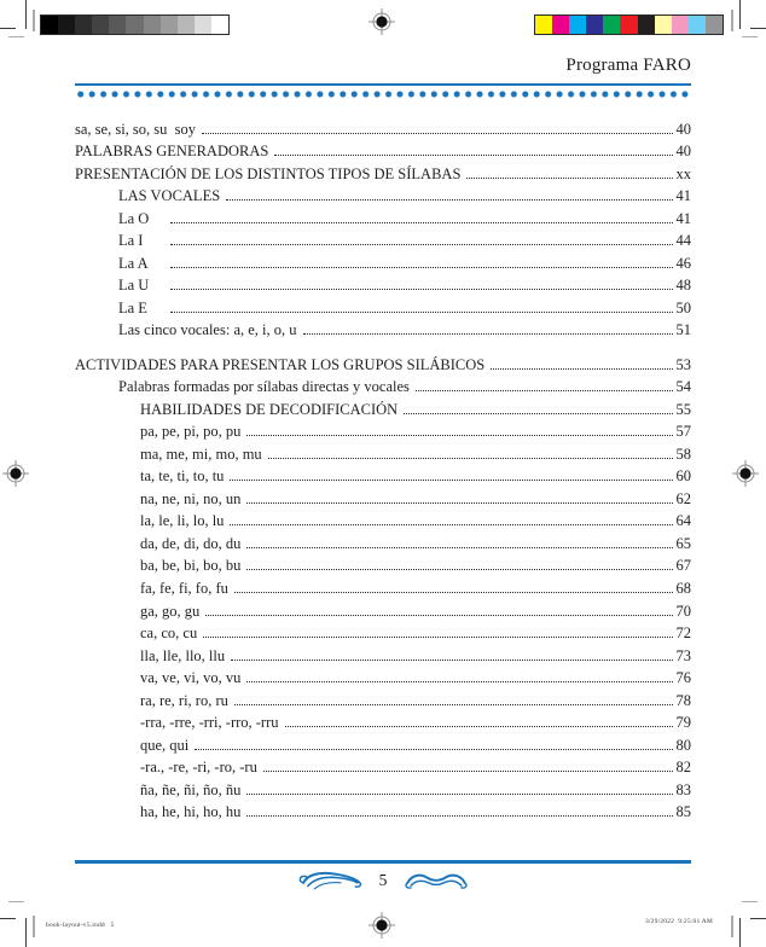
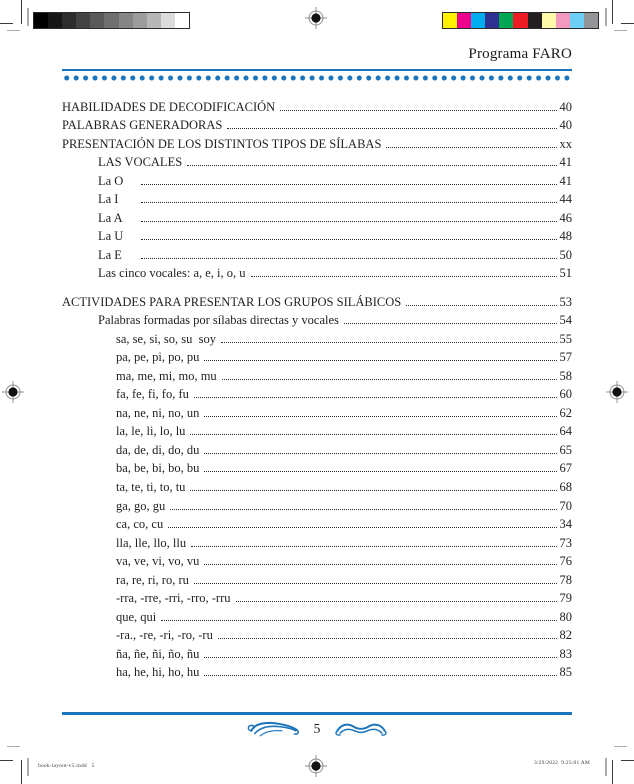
  Programa FARO
- sa, se, si, so, su soy
+ HABILIDADES DE DECODIFICACIÓN
  40
  PALABRAS GENERADORAS
  40
  PRESENTACIÓN DE LOS DISTINTOS TIPOS DE SÍLABAS
  xx
  LAS VOCALES
  41
  La O
  41
  La I
  44
  La A
  46
  La U
  48
  La E
  50
  Las cinco vocales: a, e, i, o, u
  51
  ACTIVIDADES PARA PRESENTAR LOS GRUPOS SILÁBICOS
  53
  Palabras formadas por sílabas directas y vocales
  54
- HABILIDADES DE DECODIFICACIÓN
+ sa, se, si, so, su soy
  55
  pa, pe, pi, po, pu
  57
  ma, me, mi, mo, mu
  58
- ta, te, ti, to, tu
+ fa, fe, fi, fo, fu
  60
  na, ne, ni, no, un
  62
  la, le, li, lo, lu
  64
  da, de, di, do, du
  65
  ba, be, bi, bo, bu
  67
- fa, fe, fi, fo, fu
+ ta, te, ti, to, tu
  68
  ga, go, gu
  70
  ca, co, cu
- 72
+ 34
  lla, lle, llo, llu
  73
  va, ve, vi, vo, vu
  76
  ra, re, ri, ro, ru
  78
  -rra, -rre, -rri, -rro, -rru
  79
  que, qui
  80
  -ra., -re, -ri, -ro, -ru
  82
  ña, ñe, ñi, ño, ñu
  83
  ha, he, hi, ho, hu
  85
  5
